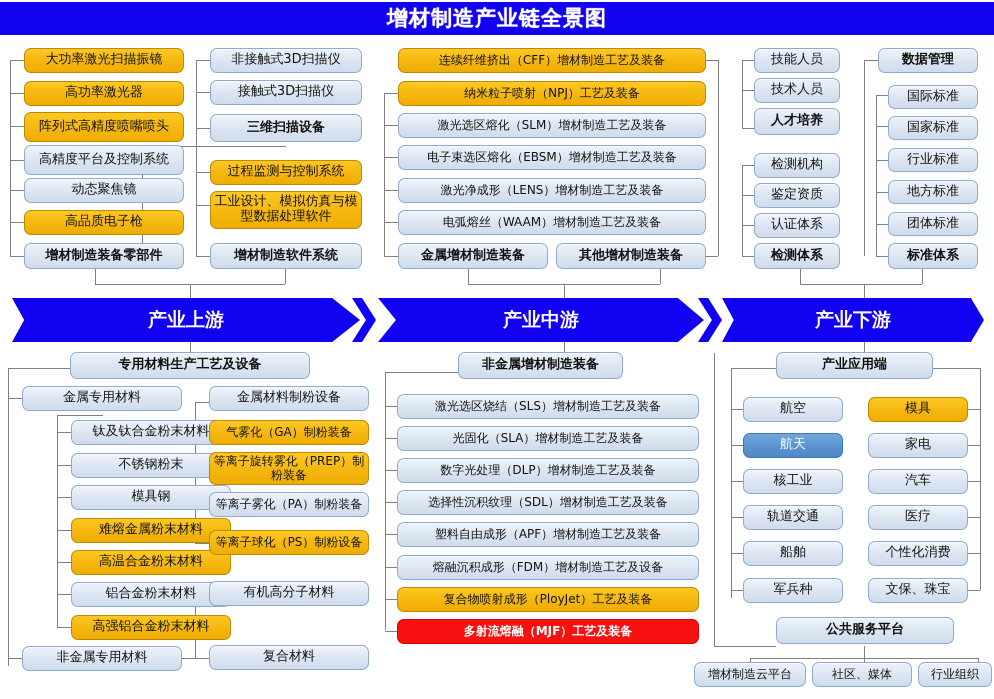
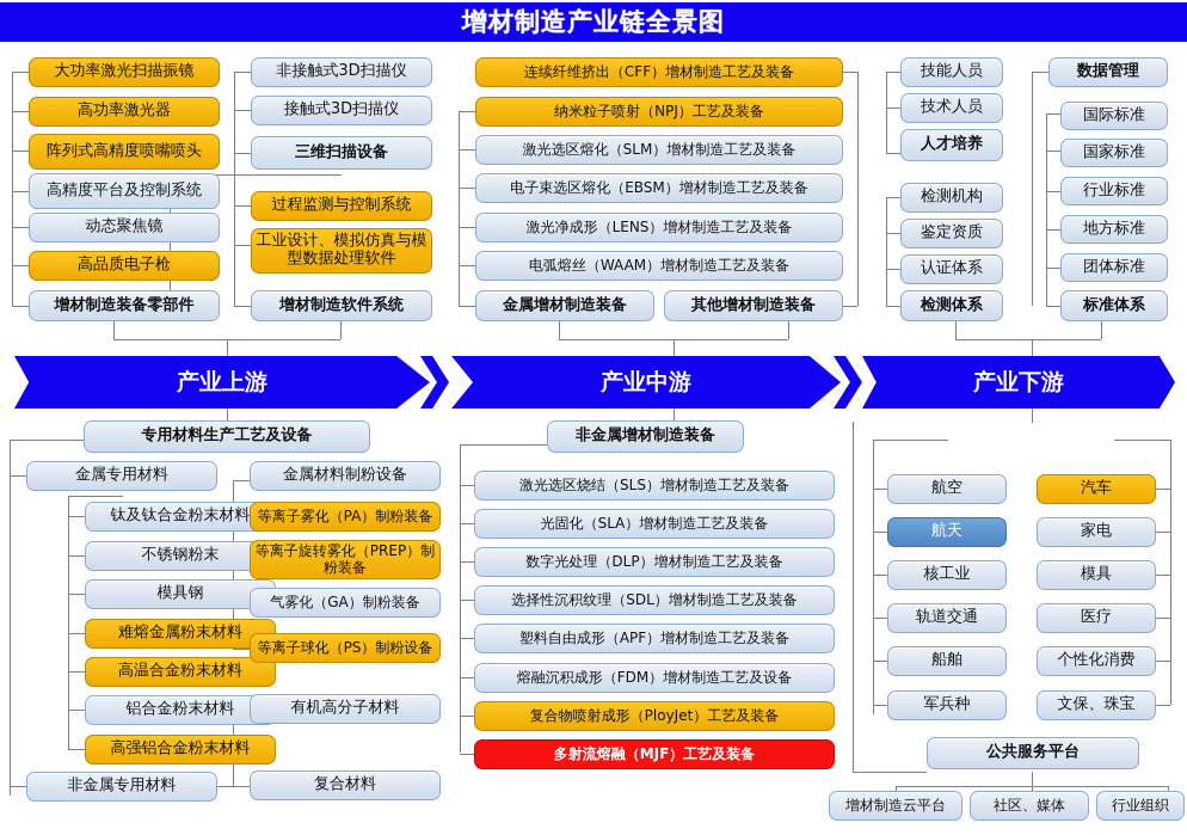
  增材制造产业链全景图
  大功率激光扫描振镜
  高功率激光器
  阵列式高精度喷嘴喷头
  高精度平台及控制系统
  动态聚焦镜
  高品质电子枪
  增材制造装备零部件
  非接触式3D扫描仪
  接触式3D扫描仪
  三维扫描设备
  过程监测与控制系统
  工业设计、模拟仿真与模型数据处理软件
  增材制造软件系统
  连续纤维挤出（CFF）增材制造工艺及装备
  纳米粒子喷射（NPJ）工艺及装备
  激光选区熔化（SLM）增材制造工艺及装备
  电子束选区熔化（EBSM）增材制造工艺及装备
  激光净成形（LENS）增材制造工艺及装备
  电弧熔丝（WAAM）增材制造工艺及装备
  金属增材制造装备
  其他增材制造装备
  技能人员
  技术人员
  人才培养
  检测机构
  鉴定资质
  认证体系
  检测体系
  数据管理
  国际标准
  国家标准
  行业标准
  地方标准
  团体标准
  标准体系
  产业上游
  产业中游
  产业下游
  专用材料生产工艺及设备
  金属专用材料
  钛及钛合金粉末材料
  不锈钢粉末
  模具钢
  难熔金属粉末材料
  高温合金粉末材料
  铝合金粉末材料
  高强铝合金粉末材料
  非金属专用材料
  金属材料制粉设备
- 气雾化（GA）制粉装备
+ 等离子雾化（PA）制粉装备
  等离子旋转雾化（PREP）制粉装备
- 等离子雾化（PA）制粉装备
+ 气雾化（GA）制粉装备
  等离子球化（PS）制粉设备
  有机高分子材料
  复合材料
  非金属增材制造装备
  激光选区烧结（SLS）增材制造工艺及装备
  光固化（SLA）增材制造工艺及装备
  数字光处理（DLP）增材制造工艺及装备
  选择性沉积纹理（SDL）增材制造工艺及装备
  塑料自由成形（APF）增材制造工艺及装备
  熔融沉积成形（FDM）增材制造工艺及设备
  复合物喷射成形（PloyJet）工艺及装备
  多射流熔融（MJF）工艺及装备
- 产业应用端
  航空
  航天
  核工业
  轨道交通
  船舶
  军兵种
- 模具
+ 汽车
  家电
- 汽车
+ 模具
  医疗
  个性化消费
  文保、珠宝
  公共服务平台
  增材制造云平台
  社区、媒体
  行业组织
